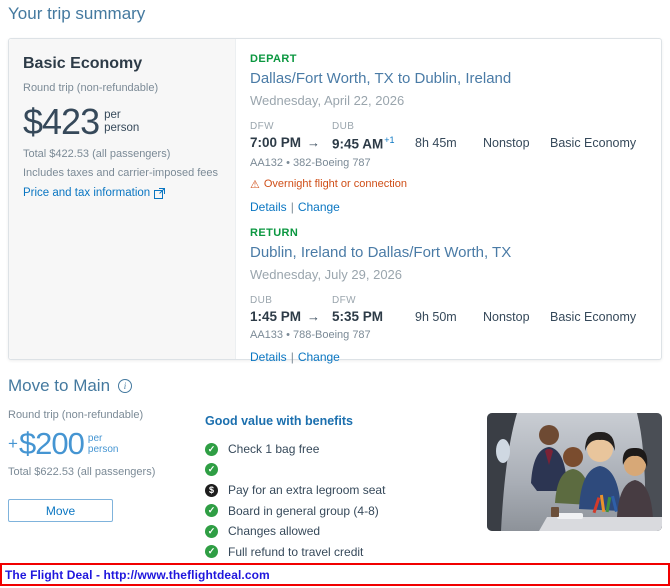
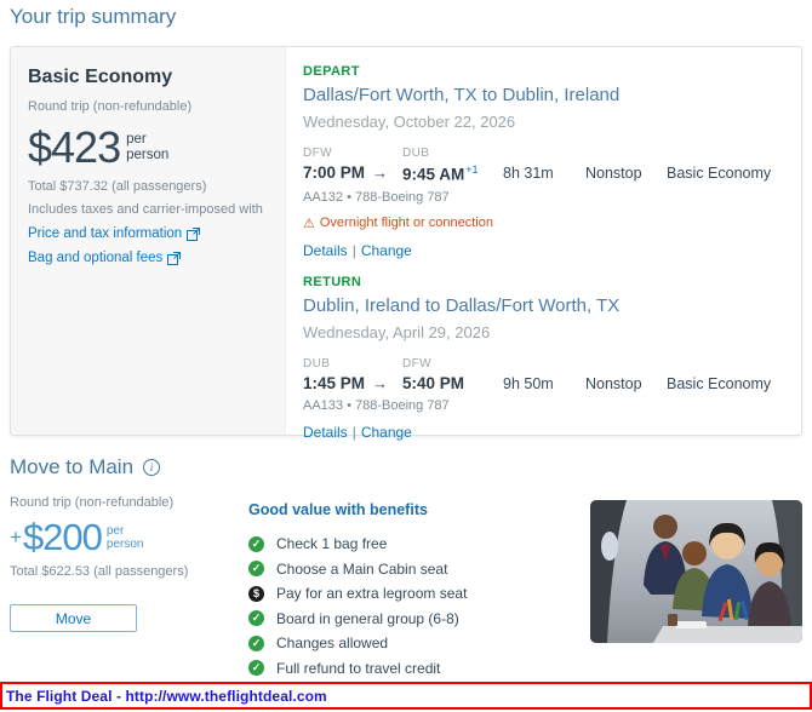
  Your trip summary
  Basic Economy
  Round trip (non-refundable)
  $423
  per
  person
- Total $422.53 (all passengers)
+ Total $737.32 (all passengers)
- Includes taxes and carrier-imposed fees
+ Includes taxes and carrier-imposed with
  Price and tax information
+ Bag and optional fees
  DEPART
  Dallas/Fort Worth, TX to Dublin, Ireland
- Wednesday, April 22, 2026
+ Wednesday, October 22, 2026
  DFW
  7:00 PM →
  DUB
  9:45 AM+1
- 8h 45m
+ 8h 31m
  Nonstop
  Basic Economy
- AA132 • 382-Boeing 787
+ AA132 • 788-Boeing 787
  ⚠
  Overnight flight or connection
  Details | Change
  RETURN
  Dublin, Ireland to Dallas/Fort Worth, TX
- Wednesday, July 29, 2026
+ Wednesday, April 29, 2026
  DUB
  1:45 PM →
  DFW
- 5:35 PM
+ 5:40 PM
  9h 50m
  Nonstop
  Basic Economy
  AA133 • 788-Boeing 787
  Details | Change
  Move to Main
  i
  Round trip (non-refundable)
  +
  $200
  per
  person
  Total $622.53 (all passengers)
  Move
  Good value with benefits
  ✓
  Check 1 bag free
  ✓
+ Choose a Main Cabin seat
  $
  Pay for an extra legroom seat
  ✓
- Board in general group (4-8)
+ Board in general group (6-8)
  ✓
  Changes allowed
  ✓
  Full refund to travel credit
  The Flight Deal - http://www.theflightdeal.com
